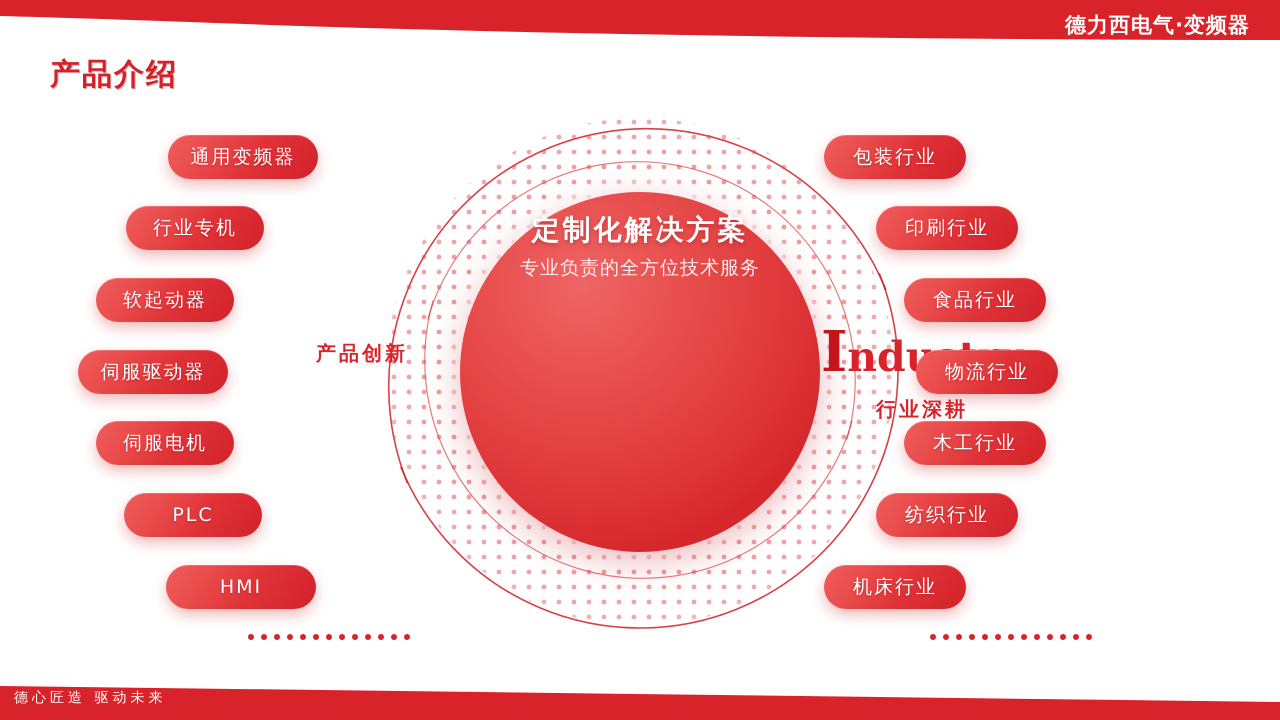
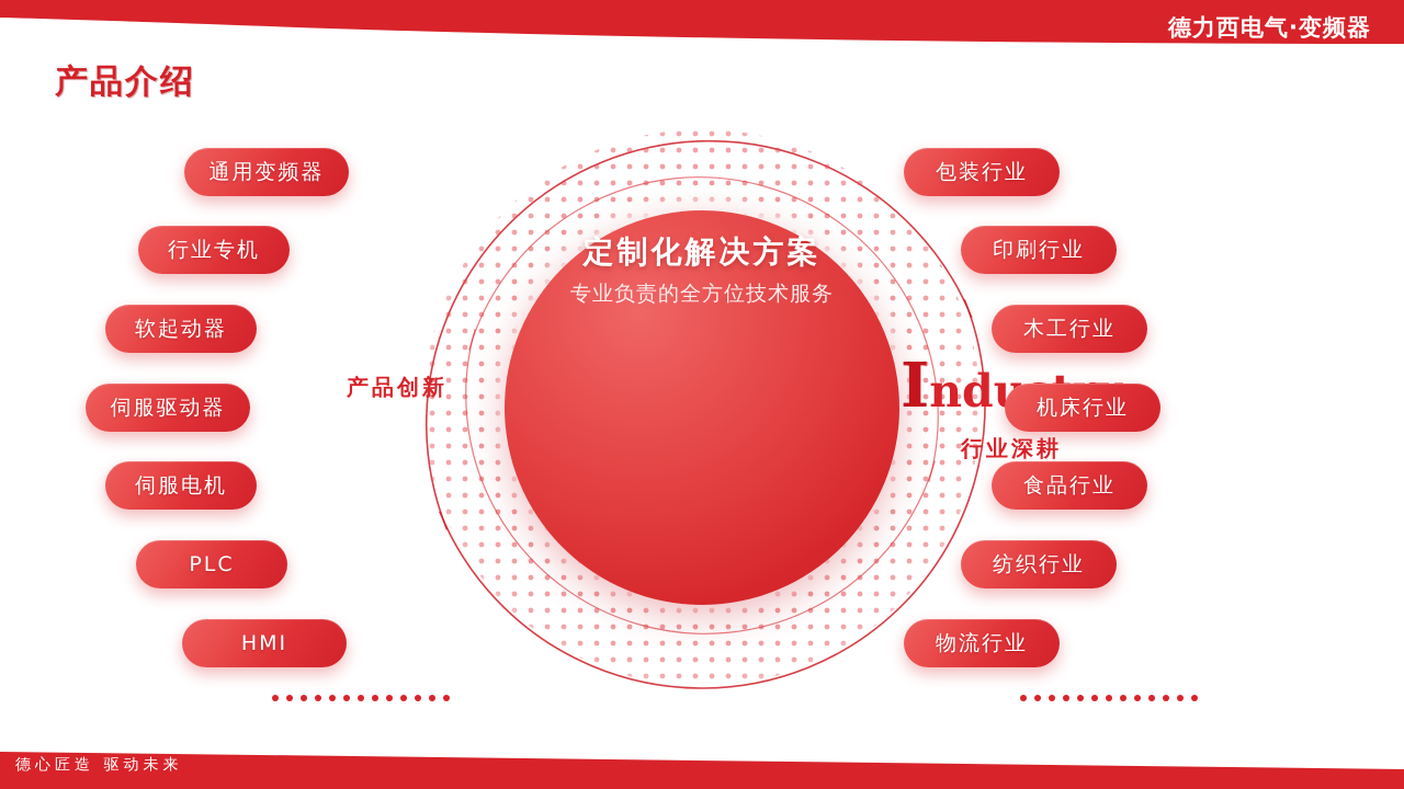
  德力西电气·变频器
  产品介绍
  定制化解决方案
  专业负责的全方位技术服务
  产品创新
  行业深耕
  通用变频器
  行业专机
  软起动器
  伺服驱动器
  伺服电机
  PLC
  HMI
  包装行业
  印刷行业
- 食品行业
+ 木工行业
- 物流行业
+ 机床行业
- 木工行业
+ 食品行业
  纺织行业
- 机床行业
+ 物流行业
  德心匠造 驱动未来
